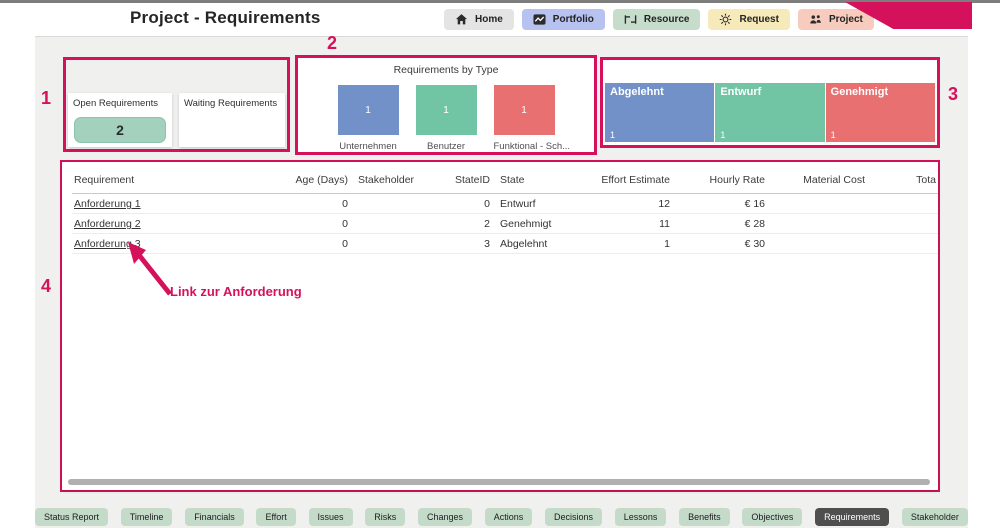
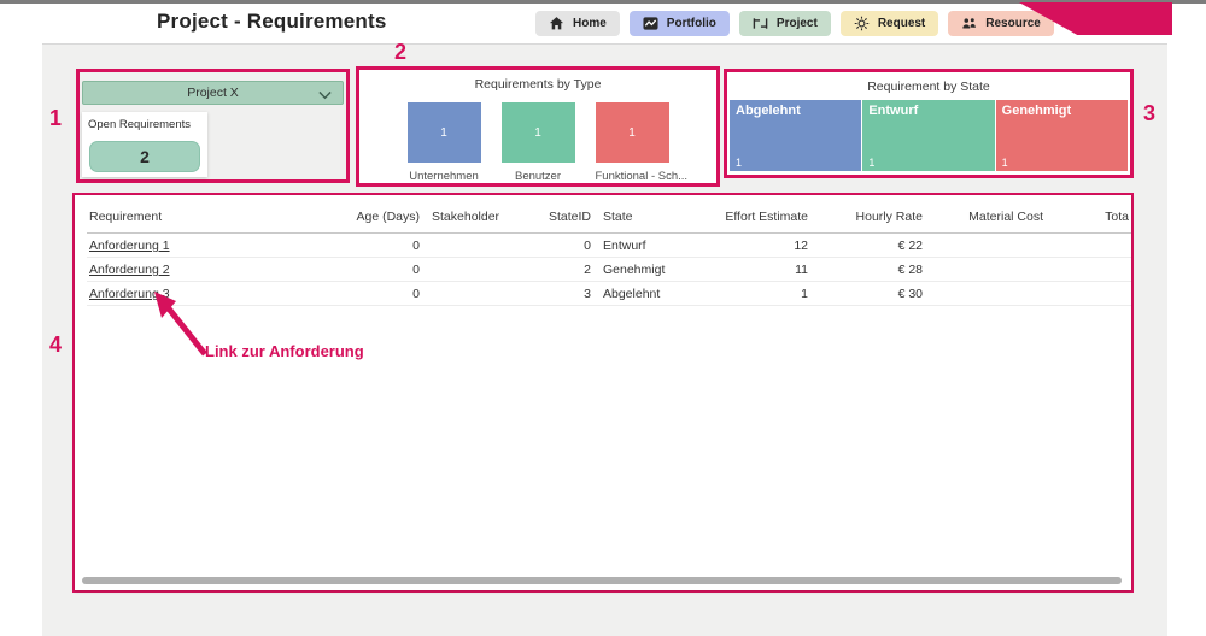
  Project - Requirements
  Home
  Portfolio
- Resource
+ Project
  Request
- Project
+ Resource
  1
  2
  3
  4
+ Project X
  Open Requirements
  2
- Waiting Requirements
  Requirements by Type
  1
  Unternehmen
  1
  Benutzer
  1
  Funktional - Sch...
+ Requirement by State
  Abgelehnt
  1
  Entwurf
  1
  Genehmigt
  1
  Requirement	Age (Days)	Stakeholder	StateID	State	Effort Estimate	Hourly Rate	Material Cost	Tota
- Anforderung 1	0		0	Entwurf	12	€ 16
+ Anforderung 1	0		0	Entwurf	12	€ 22
  Anforderung 2	0		2	Genehmigt	11	€ 28
  Anforderun 3	0		3	Abgelehnt	1	€ 30
  Link zur Anforderung
- Status Report
- Timeline
- Financials
- Effort
- Issues
- Risks
- Changes
- Actions
- Decisions
- Lessons
- Benefits
- Objectives
- Requirements
- Stakeholder
